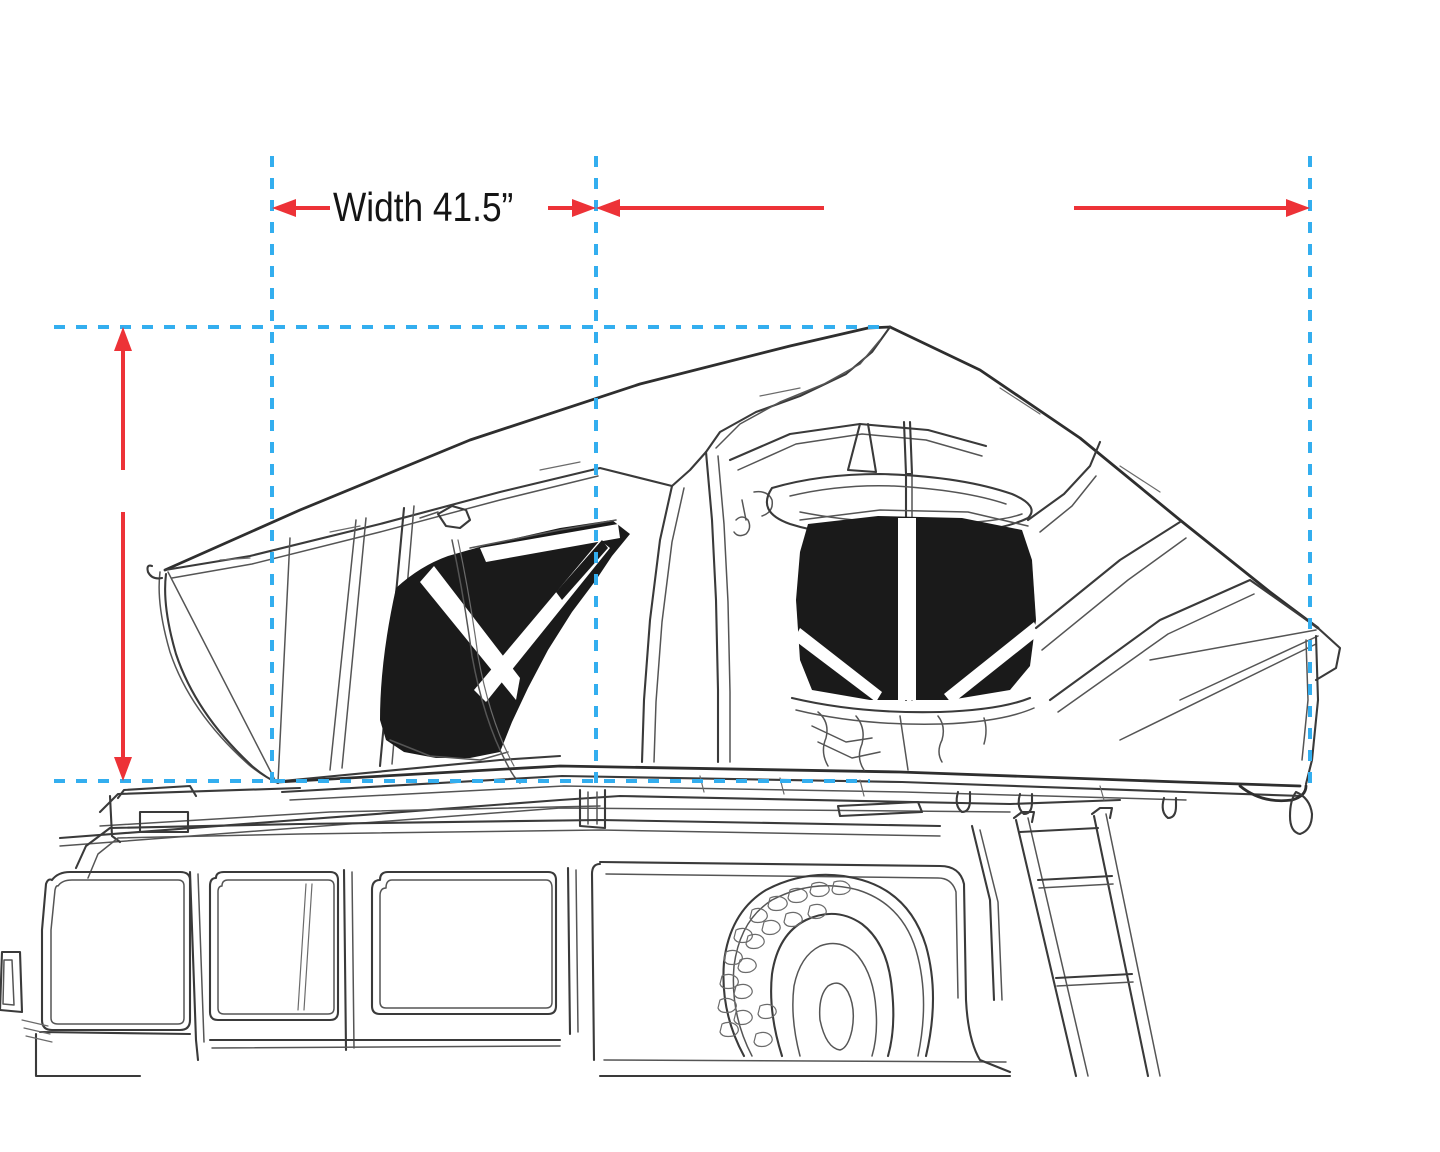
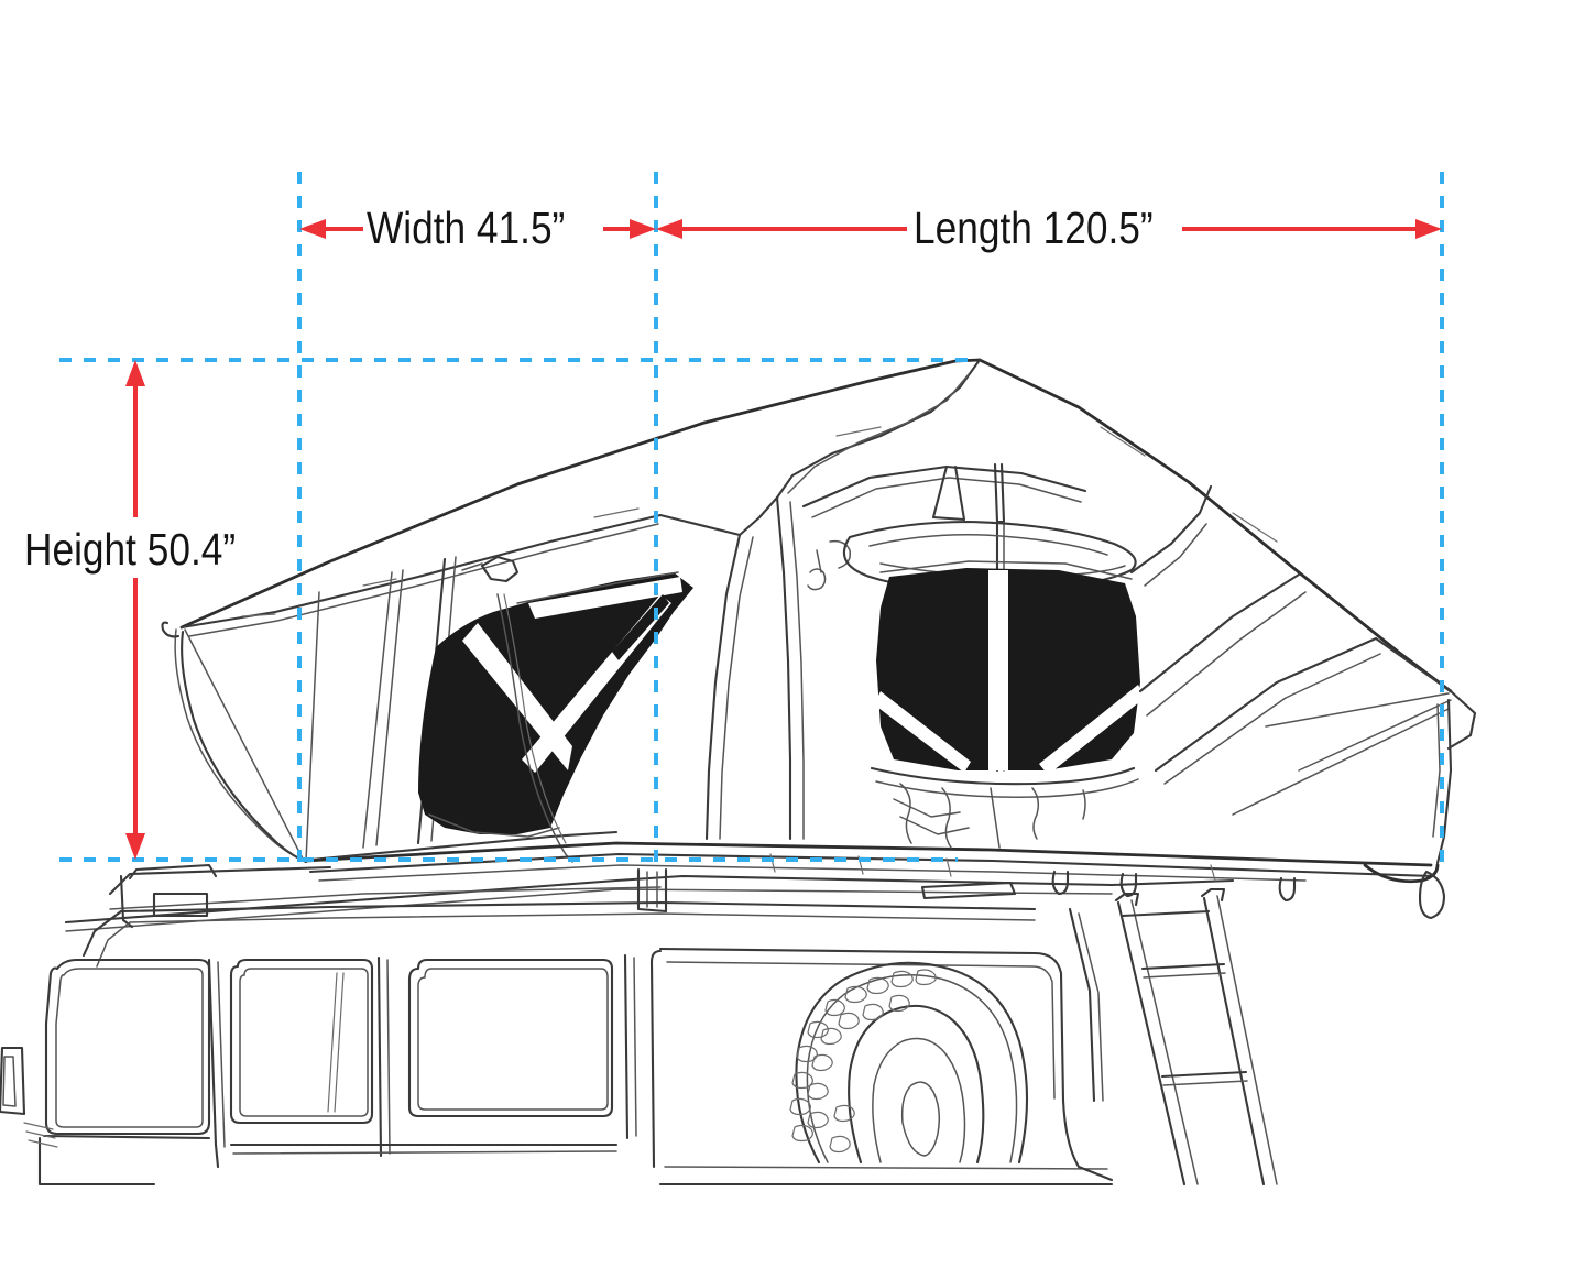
  Width 41.5”
+ Length 120.5”
+ Height 50.4”
